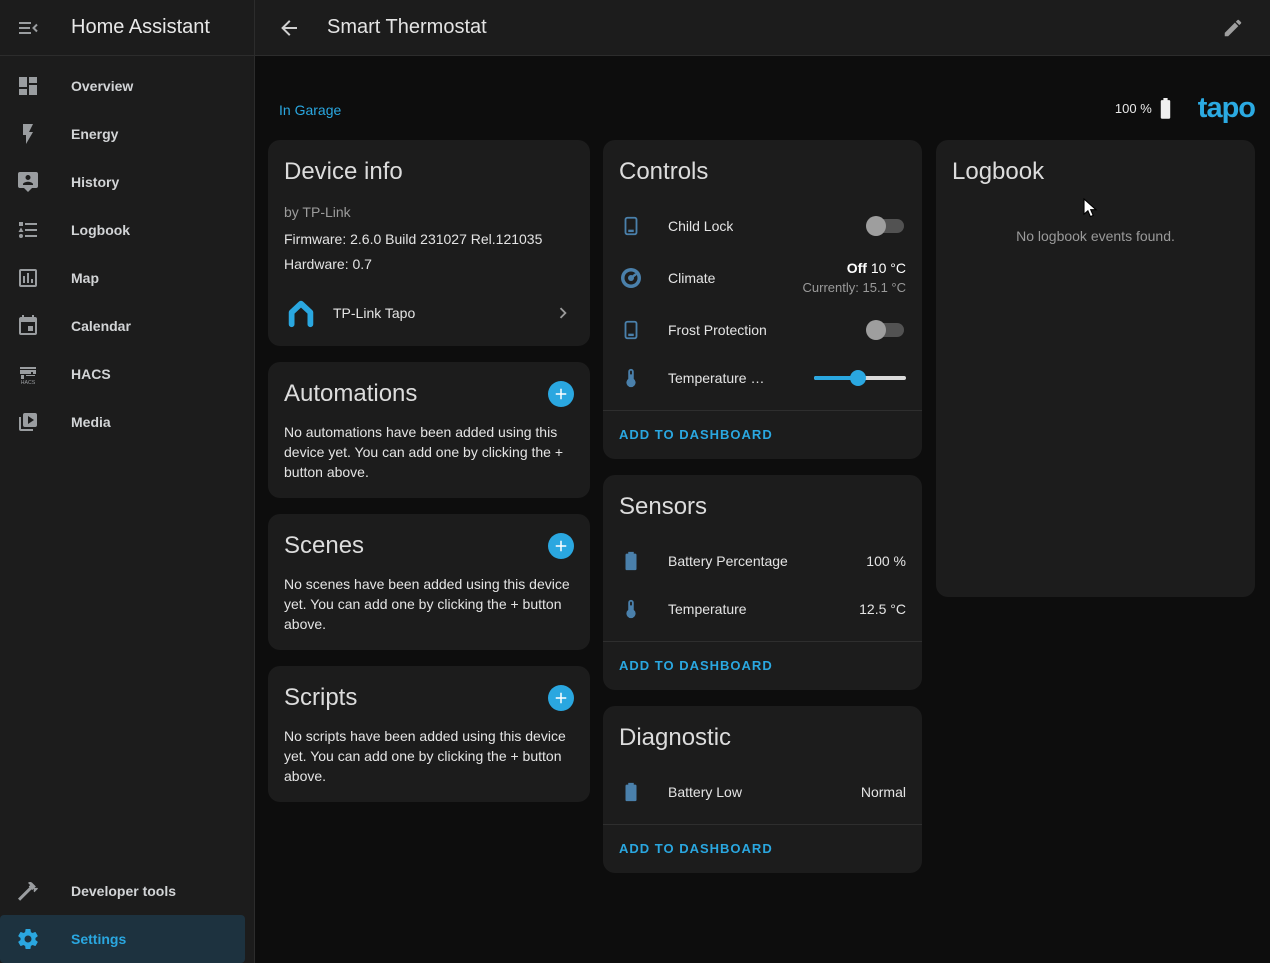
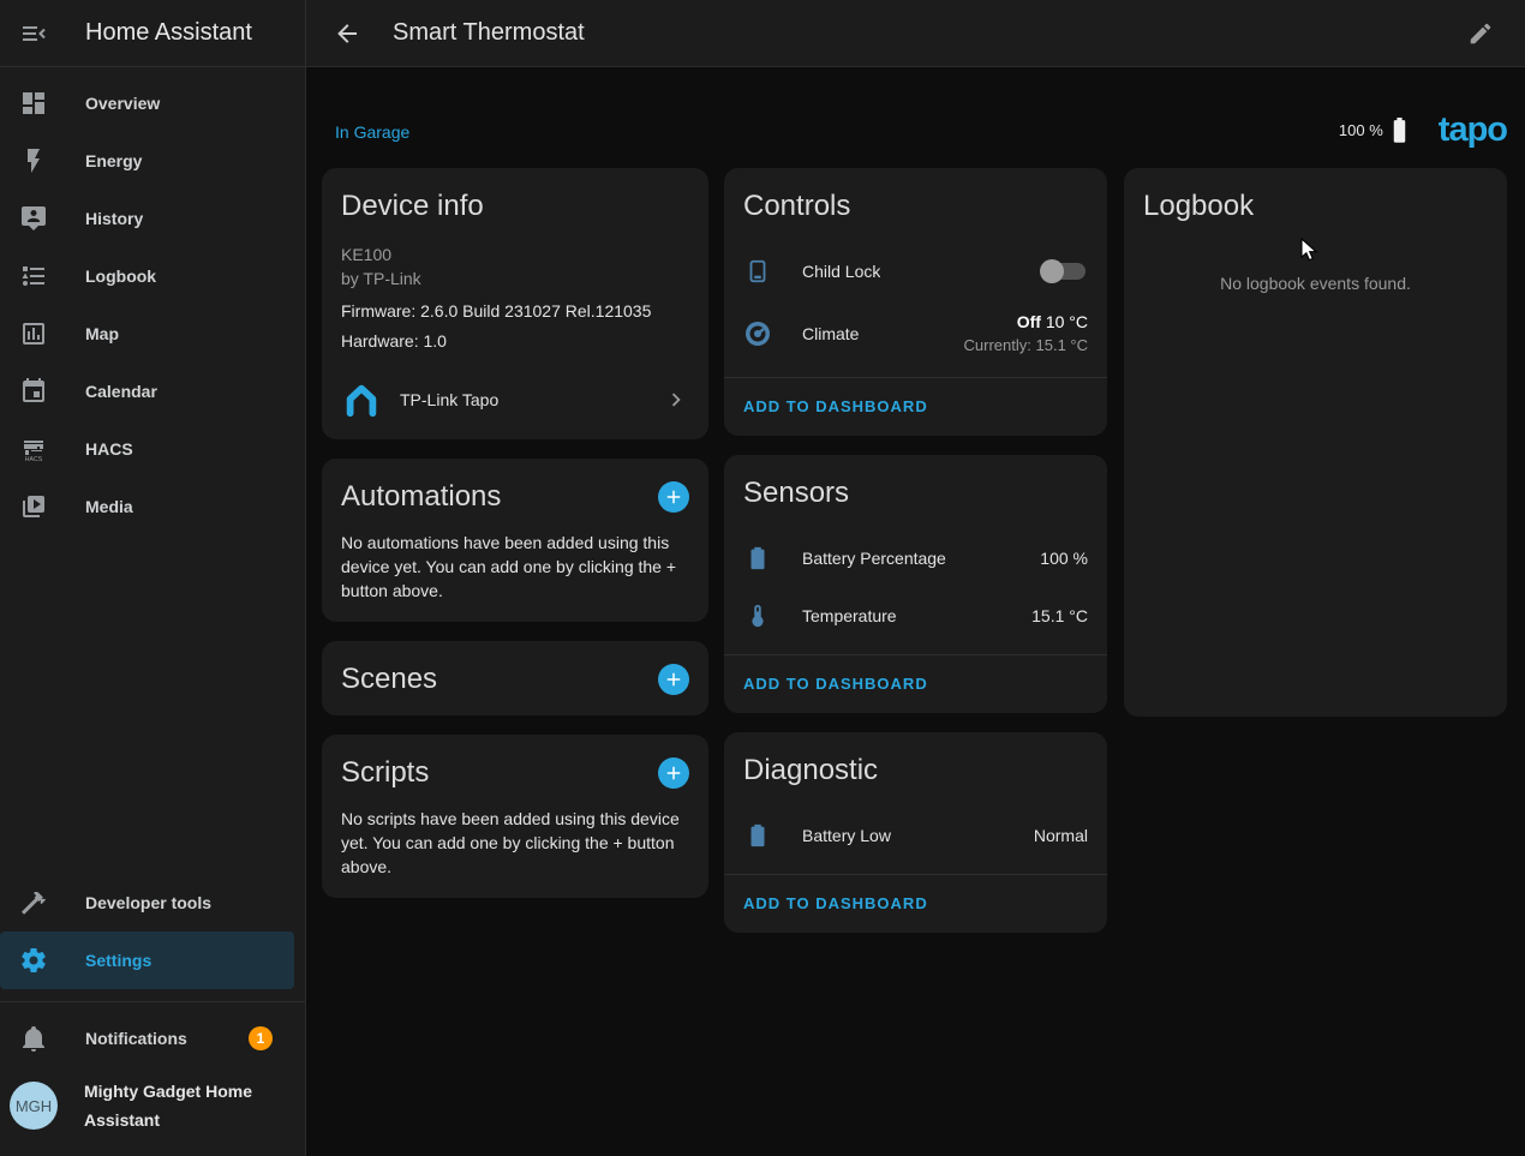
  Home Assistant
  Overview
  Energy
  History
  Logbook
  Map
  Calendar
  HACS
  Media
  Developer tools
  Settings
+ Notifications
+ 1
+ MGH
+ Mighty Gadget Home Assistant
  Smart Thermostat
  In Garage
  100 %
  tapo
  Device info
+ KE100
  by TP-Link
  Firmware: 2.6.0 Build 231027 Rel.121035
- Hardware: 0.7
+ Hardware: 1.0
  TP-Link Tapo
  Automations
  No automations have been added using this device yet. You can add one by clicking the + button above.
  Scenes
- No scenes have been added using this device yet. You can add one by clicking the + button above.
  Scripts
  No scripts have been added using this device yet. You can add one by clicking the + button above.
  Controls
  Child Lock
  Climate
  Off 10 °C
  Currently: 15.1 °C
- Frost Protection
- Temperature …
  ADD TO DASHBOARD
  Sensors
  Battery Percentage
  100 %
  Temperature
- 12.5 °C
+ 15.1 °C
  ADD TO DASHBOARD
  Diagnostic
  Battery Low
  Normal
  ADD TO DASHBOARD
  Logbook
  No logbook events found.
